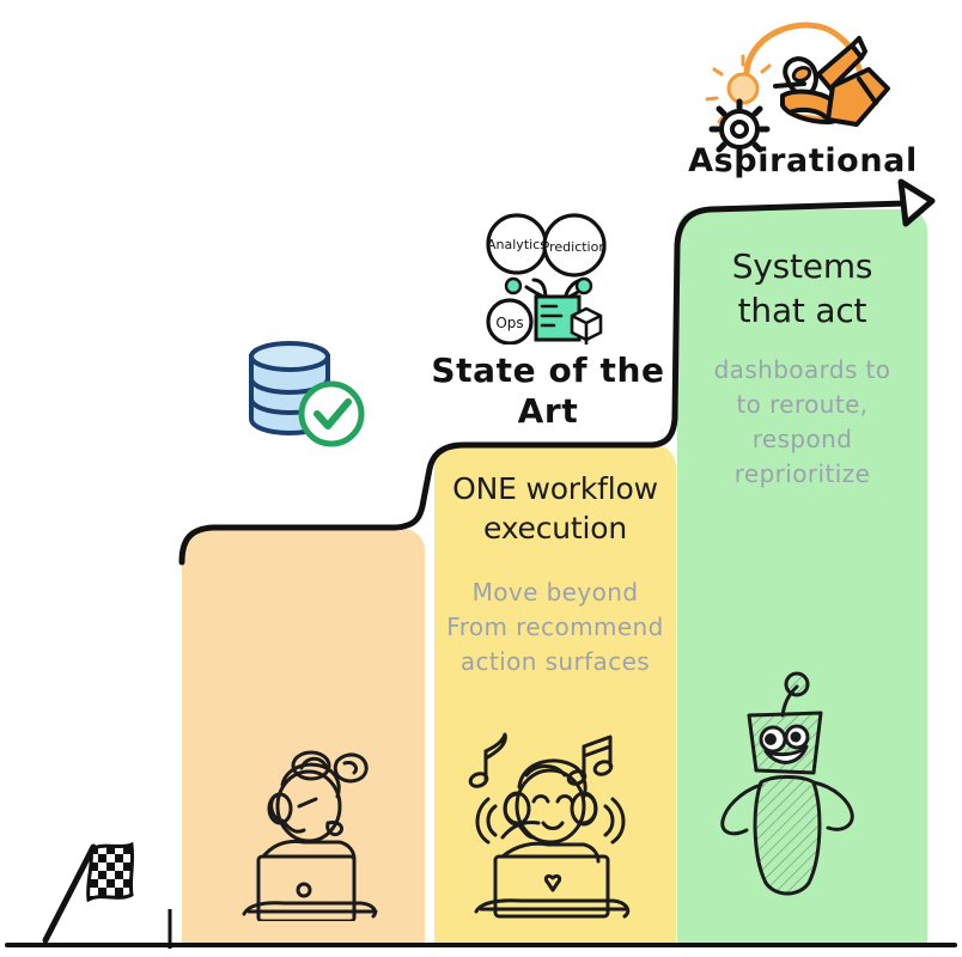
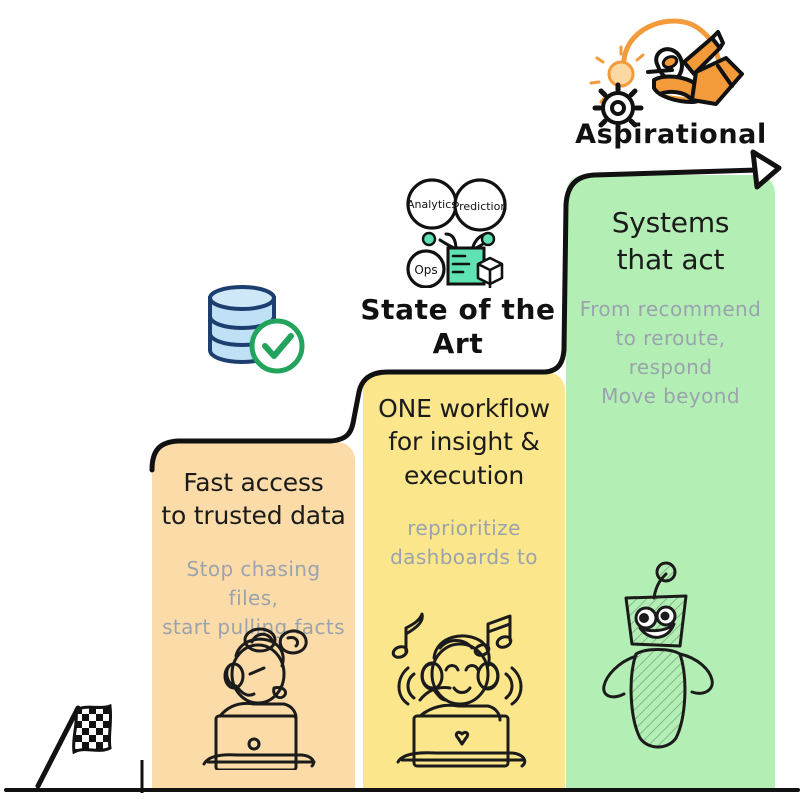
+ Fast access
+ to trusted data
+ Stop chasing files,
+ start pulling facts
  ONE workflow
+ for insight &
  execution
- Move beyond
+ reprioritize
- From recommend
+ dashboards to
- action surfaces
  Systems
  that act
- dashboards to
+ From recommend
  to reroute, respond
- reprioritize
+ Move beyond
  State of the
  Art
  Aspirational
  Analytics
  Prediction
  Ops
